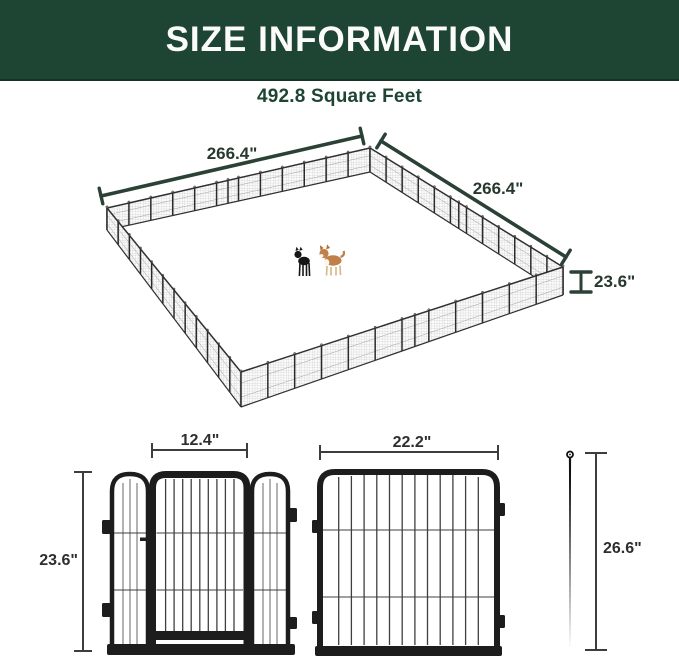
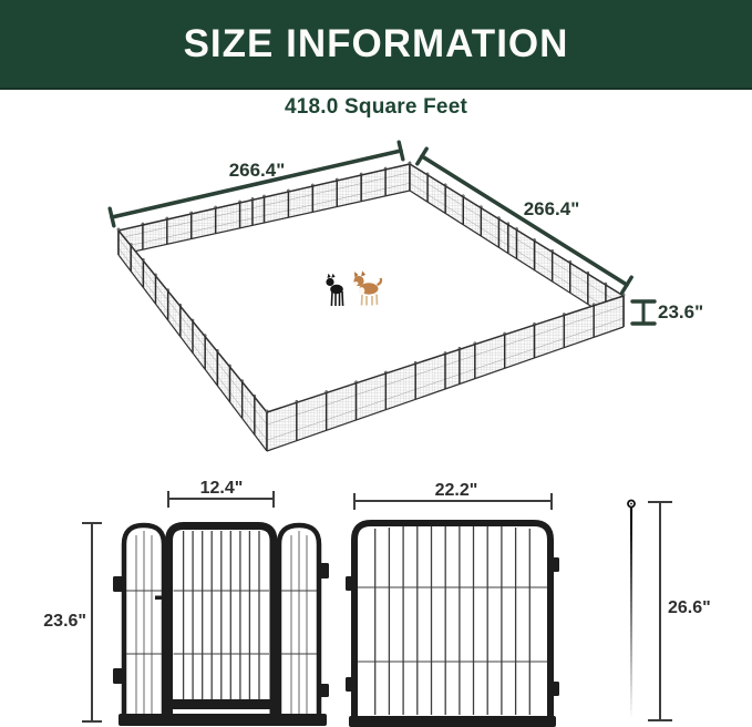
  SIZE INFORMATION
- 492.8 Square Feet
+ 418.0 Square Feet
  266.4"
  266.4"
  23.6"
  23.6"
  12.4"
  22.2"
  26.6"
